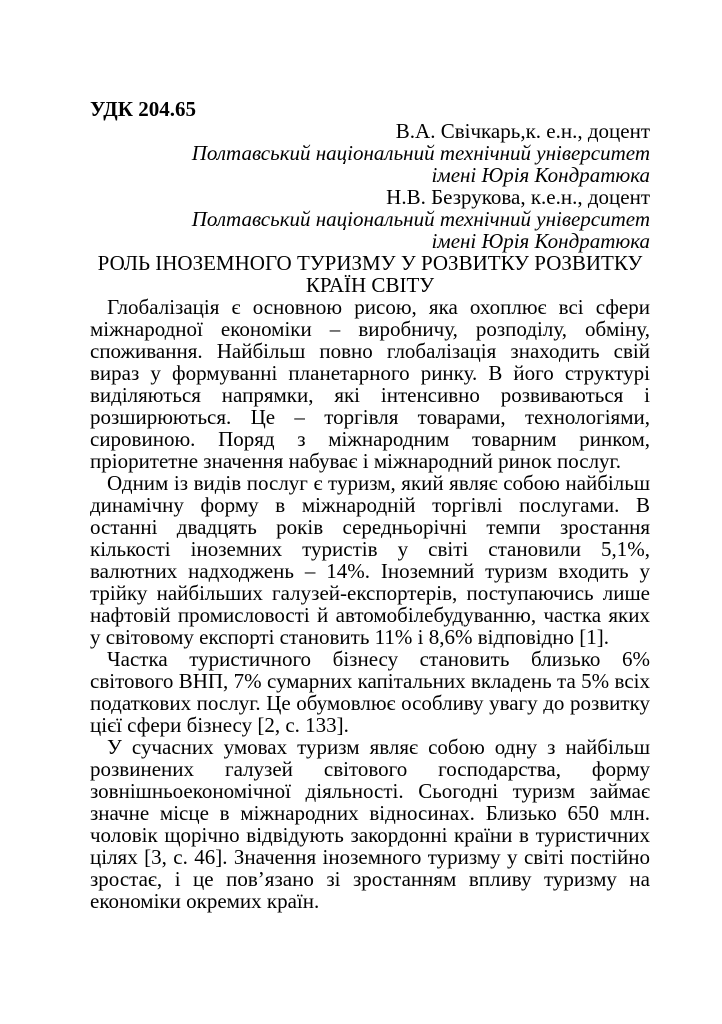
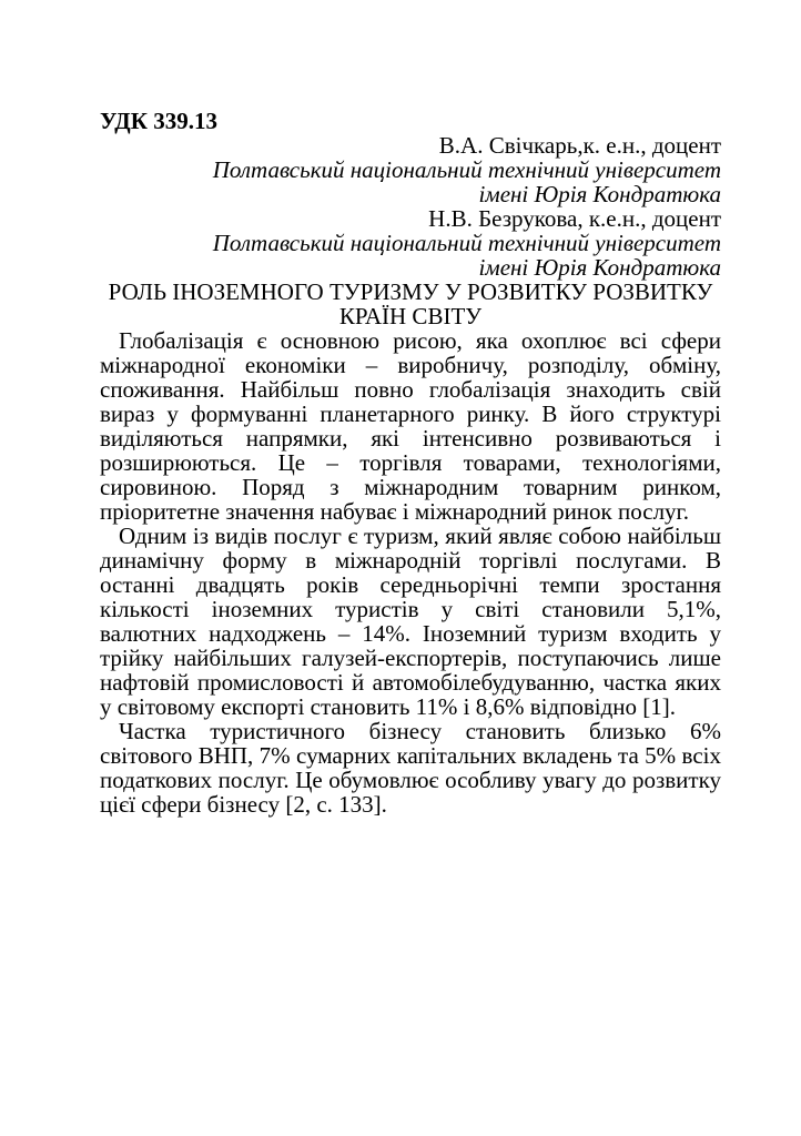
- УДК 204.65
+ УДК 339.13
  В.А. Свічкарь,к. е.н., доцент
  Полтавський національний технічний університет
  імені Юрія Кондратюка
  Н.В. Безрукова, к.е.н., доцент
  Полтавський національний технічний університет
  імені Юрія Кондратюка
  РОЛЬ ІНОЗЕМНОГО ТУРИЗМУ У РОЗВИТКУ РОЗВИТКУ КРАЇН СВІТУ
  Глобалізація є основною рисою, яка охоплює всі сфери міжнародної економіки – виробничу, розподілу, обміну, споживання. Найбільш повно глобалізація знаходить свій вираз у формуванні планетарного ринку. В його структурі виділяються напрямки, які інтенсивно розвиваються і розширюються. Це – торгівля товарами, технологіями, сировиною. Поряд з міжнародним товарним ринком, пріоритетне значення набуває і міжнародний ринок послуг.
  Одним із видів послуг є туризм, який являє собою найбільш динамічну форму в міжнародній торгівлі послугами. В останні двадцять років середньорічні темпи зростання кількості іноземних туристів у світі становили 5,1%, валютних надходжень – 14%. Іноземний туризм входить у трійку найбільших галузей-експортерів, поступаючись лише нафтовій промисловості й автомобілебудуванню, частка яких у світовому експорті становить 11% і 8,6% відповідно [1].
  Частка туристичного бізнесу становить близько 6% світового ВНП, 7% сумарних капітальних вкладень та 5% всіх податкових послуг. Це обумовлює особливу увагу до розвитку цієї сфери бізнесу [2, с. 133].
- У сучасних умовах туризм являє собою одну з найбільш розвинених галузей світового господарства, форму зовнішньоекономічної діяльності. Сьогодні туризм займає значне місце в міжнародних відносинах. Близько 650 млн. чоловік щорічно відвідують закордонні країни в туристичних цілях [3, с. 46]. Значення іноземного туризму у світі постійно зростає, і це пов’язано зі зростанням впливу туризму на економіки окремих країн.
